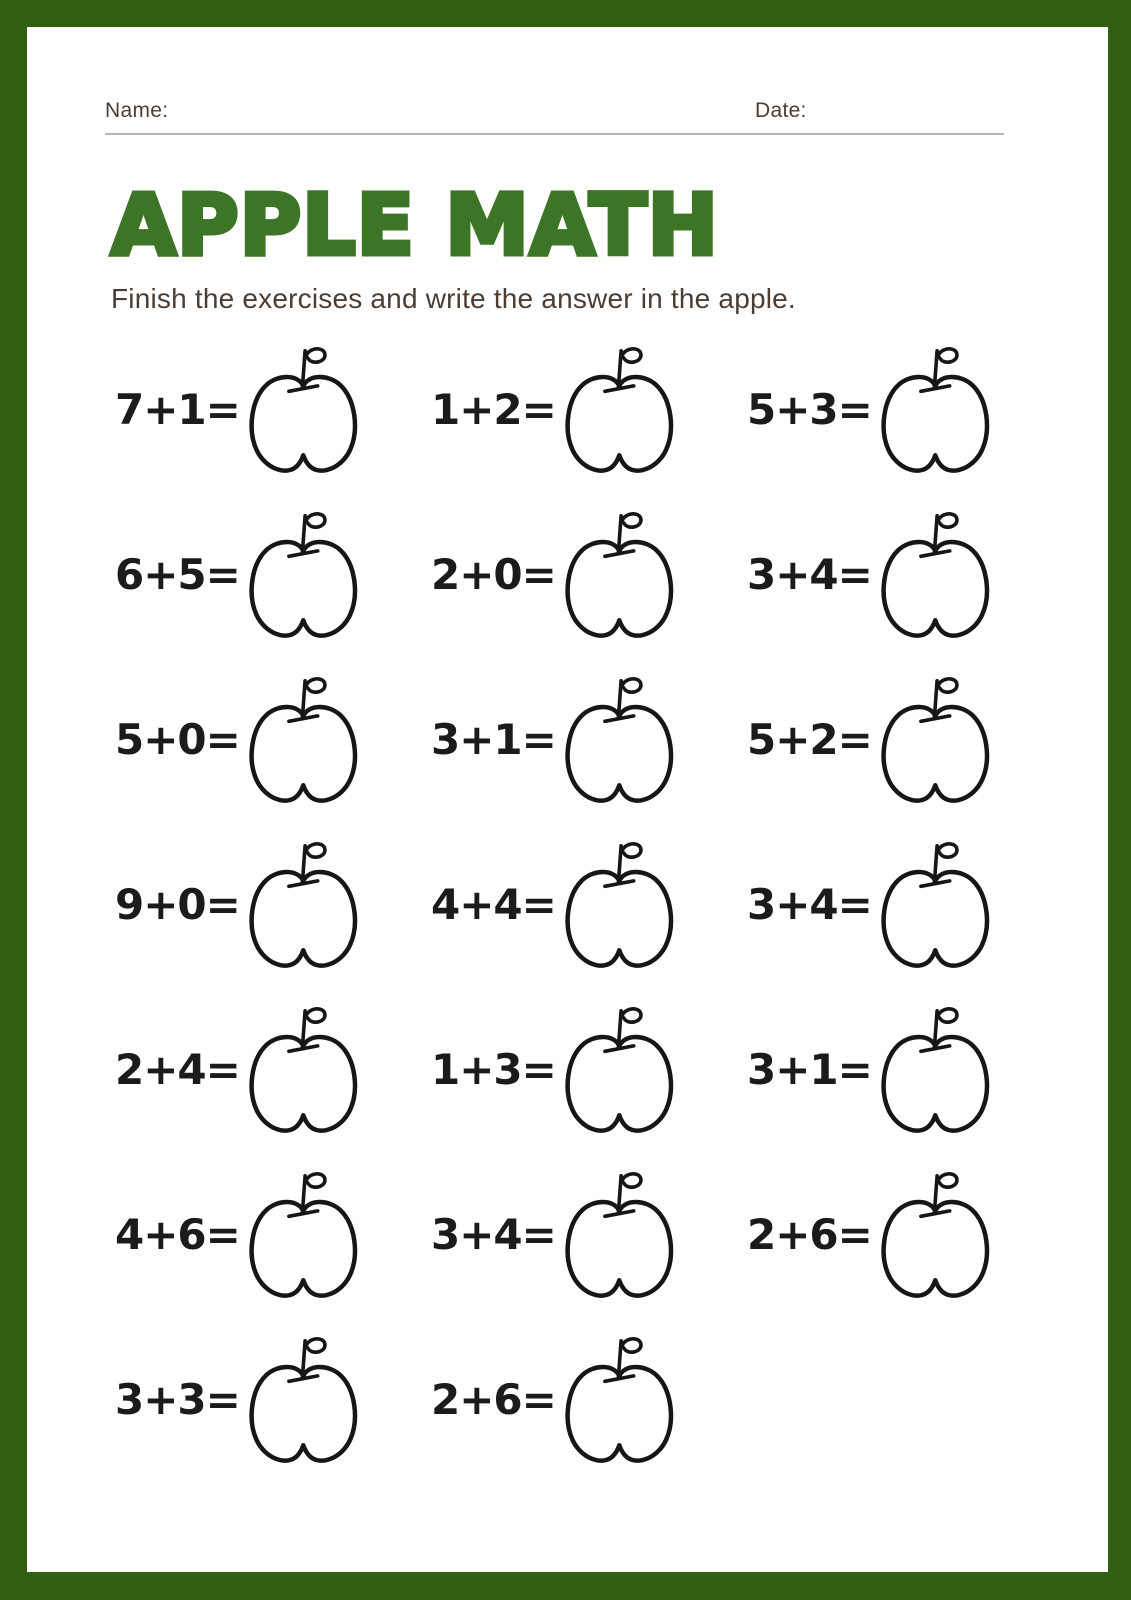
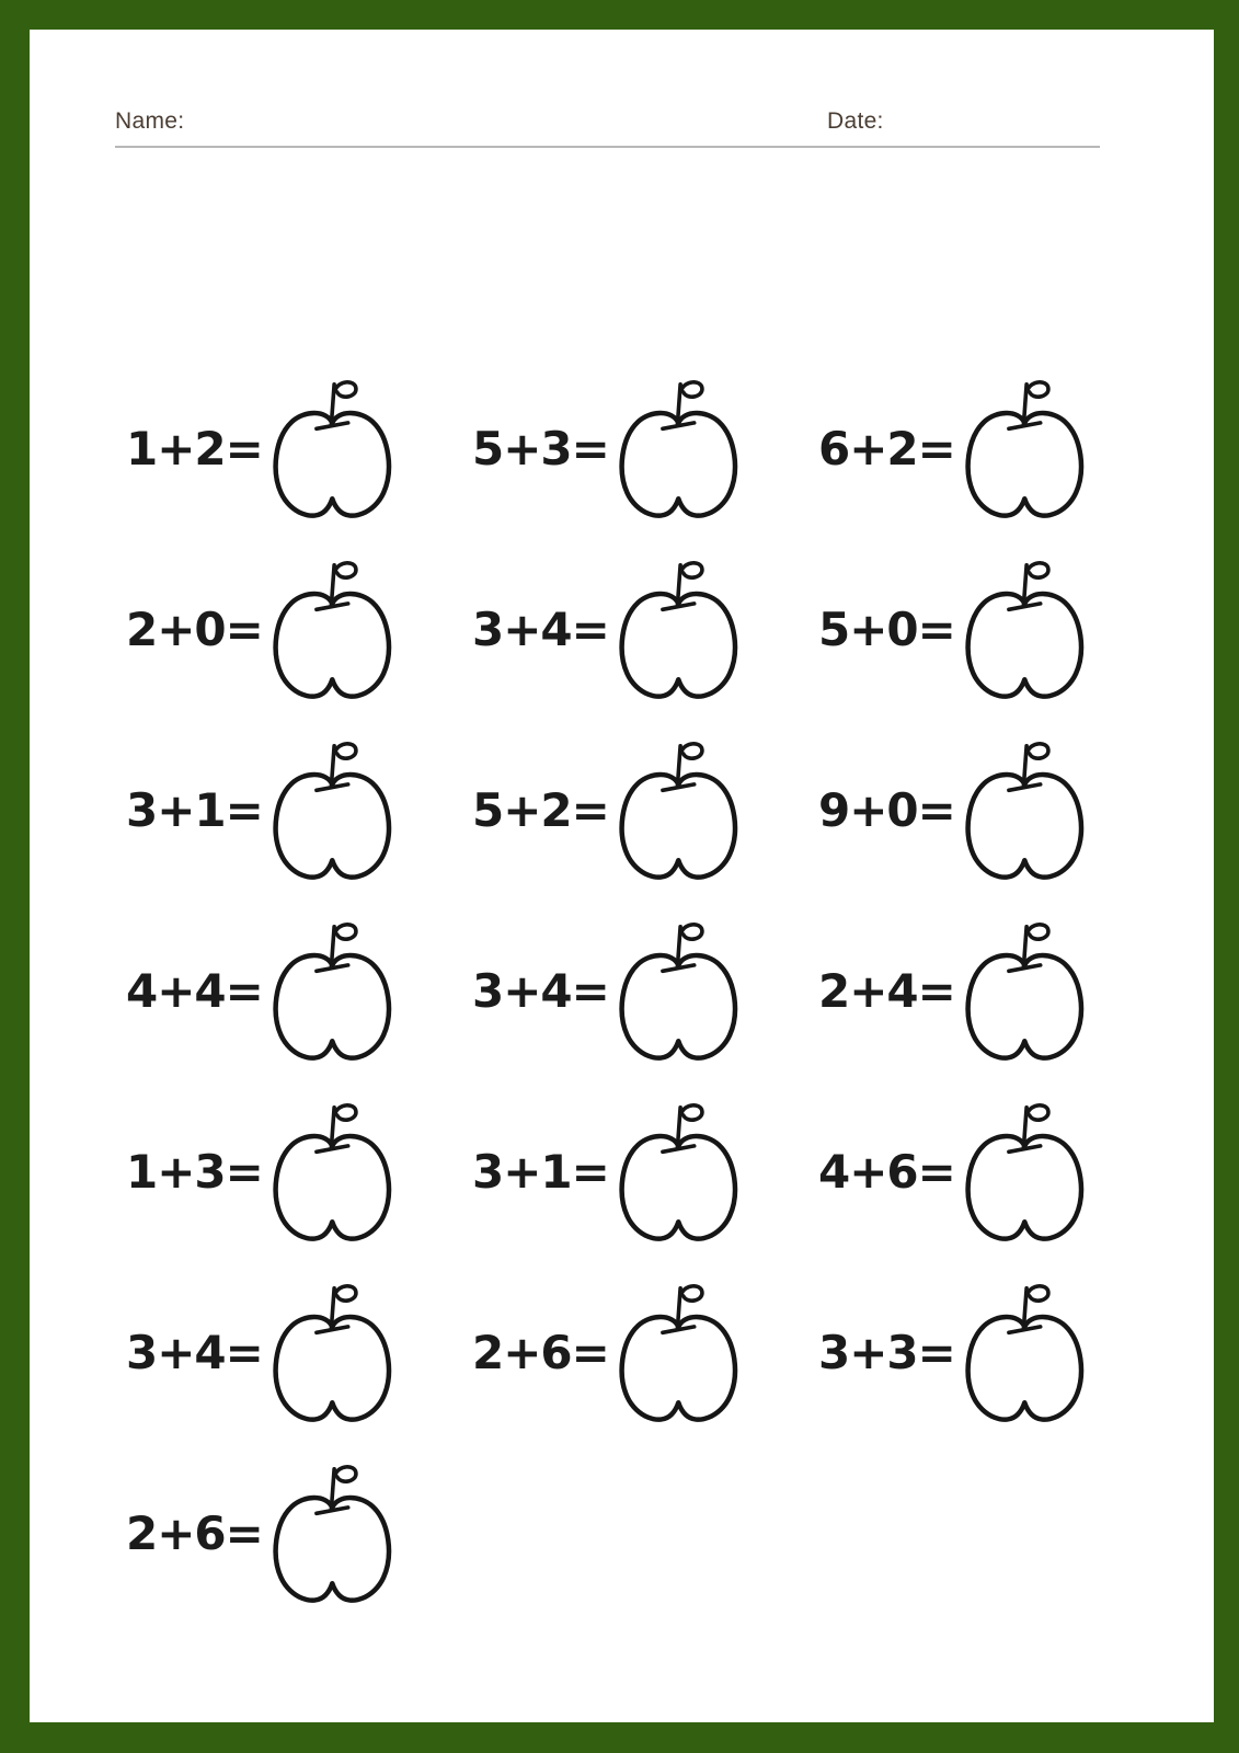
  Name:
  Date:
- APPLE MATH
- Finish the exercises and write the answer in the apple.
- 7+1=
  1+2=
  5+3=
- 6+5=
+ 6+2=
  2+0=
  3+4=
  5+0=
  3+1=
  5+2=
  9+0=
  4+4=
  3+4=
  2+4=
  1+3=
  3+1=
  4+6=
  3+4=
  2+6=
  3+3=
  2+6=
